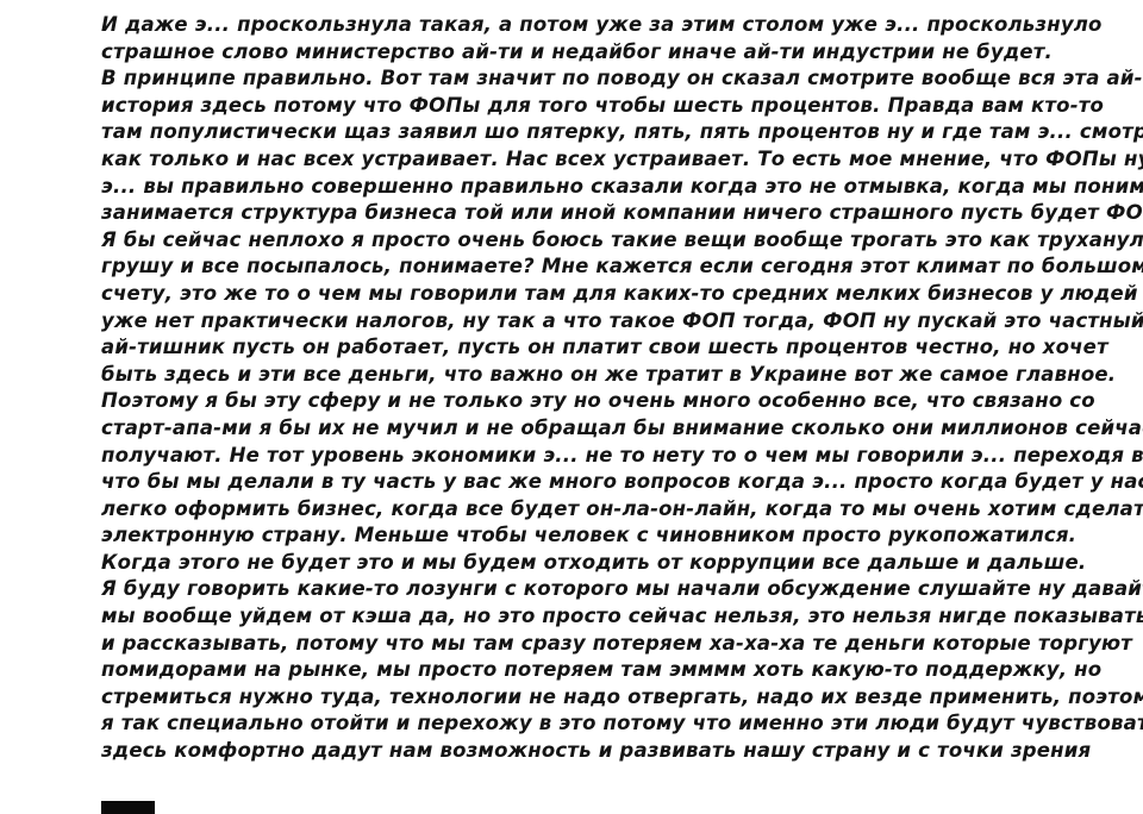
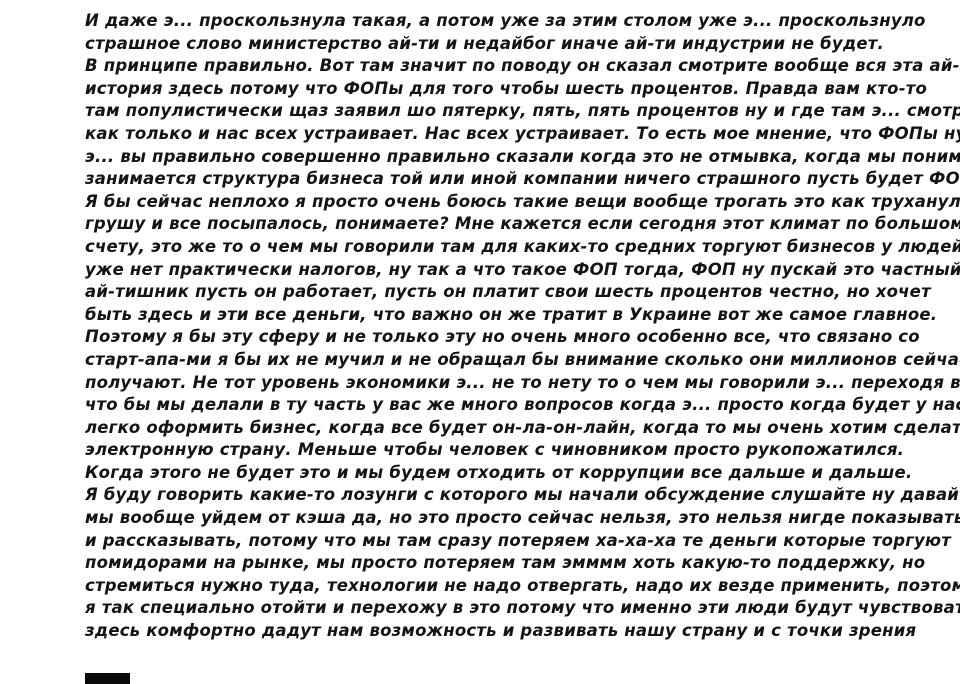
  И даже э... проскользнула такая, а потом уже за этим столом уже э... проскользнуло
  страшное слово министерство ай-ти и недайбог иначе ай-ти индустрии не будет.
  В принципе правильно. Вот там значит по поводу он сказал смотрите вообще вся эта ай-
  история здесь потому что ФОПы для того чтобы шесть процентов. Правда вам кто-то
  там популистически щаз заявил шо пятерку, пять, пять процентов ну и где там э... смотр
  как только и нас всех устраивает. Нас всех устраивает. То есть мое мнение, что ФОПы н
  э... вы правильно совершенно правильно сказали когда это не отмывка, когда мы поним
  занимается структура бизнеса той или иной компании ничего страшного пусть будет ФО
  Я бы сейчас неплохо я просто очень боюсь такие вещи вообще трогать это как труханул
  грушу и все посыпалось, понимаете? Мне кажется если сегодня этот климат по большом
- счету, это же то о чем мы говорили там для каких-то средних мелких бизнесов у людей
+ счету, это же то о чем мы говорили там для каких-то средних торгуют бизнесов у людей
  уже нет практически налогов, ну так а что такое ФОП тогда, ФОП ну пускай это частный
  ай-тишник пусть он работает, пусть он платит свои шесть процентов честно, но хочет
  быть здесь и эти все деньги, что важно он же тратит в Украине вот же самое главное.
  Поэтому я бы эту сферу и не только эту но очень много особенно все, что связано со
  старт-апа-ми я бы их не мучил и не обращал бы внимание сколько они миллионов сейча
  получают. Не тот уровень экономики э... не то нету то о чем мы говорили э... переходя в
  что бы мы делали в ту часть у вас же много вопросов когда э... просто когда будет у на
  легко оформить бизнес, когда все будет он-ла-он-лайн, когда то мы очень хотим сделат
  электронную страну. Меньше чтобы человек с чиновником просто рукопожатился.
  Когда этого не будет это и мы будем отходить от коррупции все дальше и дальше.
  Я буду говорить какие-то лозунги с которого мы начали обсуждение слушайте ну давай
  мы вообще уйдем от кэша да, но это просто сейчас нельзя, это нельзя нигде показывать
  и рассказывать, потому что мы там сразу потеряем ха-ха-ха те деньги которые торгуют
  помидорами на рынке, мы просто потеряем там эмммм хоть какую-то поддержку, но
  стремиться нужно туда, технологии не надо отвергать, надо их везде применить, поэтом
  я так специально отойти и перехожу в это потому что именно эти люди будут чувствова
  здесь комфортно дадут нам возможность и развивать нашу страну и с точки зрения
